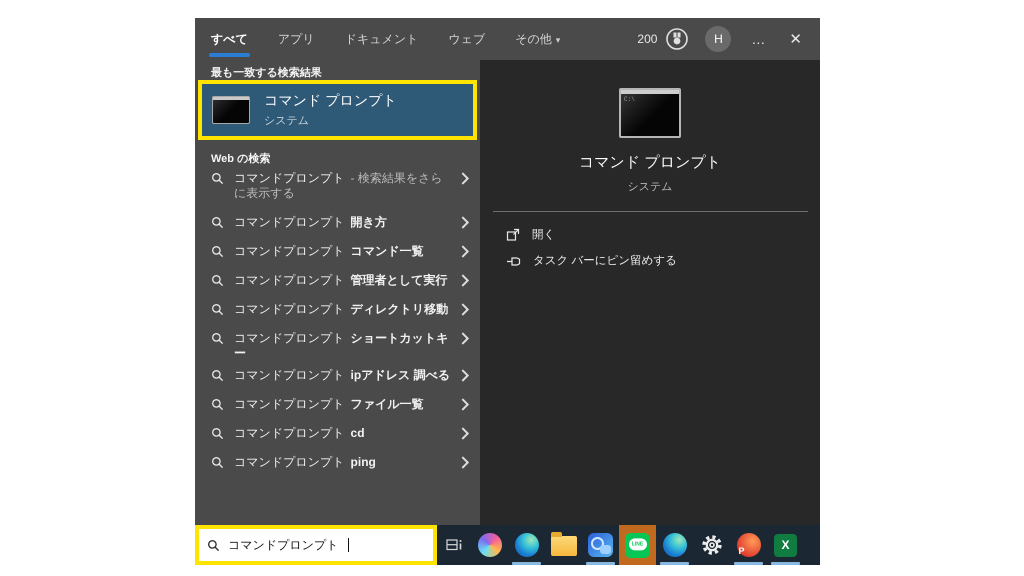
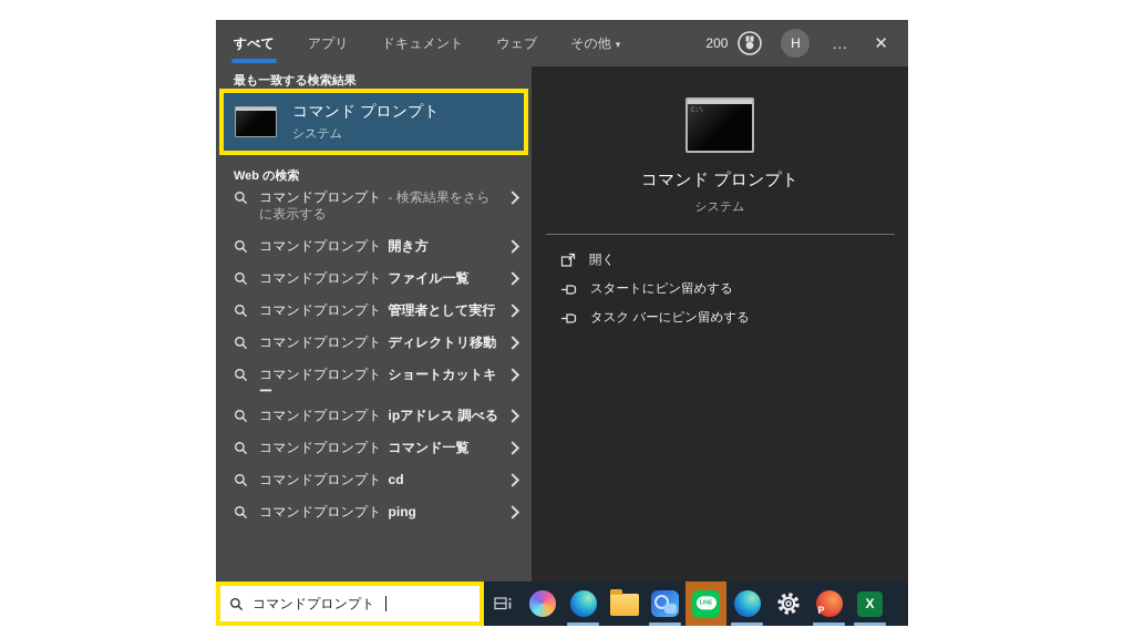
  すべて
  アプリ
  ドキュメント
  ウェブ
  その他 ▾
  200
  H
  …
  ✕
  最も一致する検索結果
  コマンド プロンプト
  システム
  Web の検索
  コマンドプロンプト - 検索結果をさらに表示する
  コマンドプロンプト 開き方
- コマンドプロンプト コマンド一覧
+ コマンドプロンプト ファイル一覧
  コマンドプロンプト 管理者として実行
  コマンドプロンプト ディレクトリ移動
  コマンドプロンプト ショートカットキー
  コマンドプロンプト ipアドレス 調べる
- コマンドプロンプト ファイル一覧
+ コマンドプロンプト コマンド一覧
  コマンドプロンプト cd
  コマンドプロンプト ping
  コマンド プロンプト
  システム
  開く
+ スタートにピン留めする
  タスク バーにピン留めする
  コマンドプロンプト
  X
